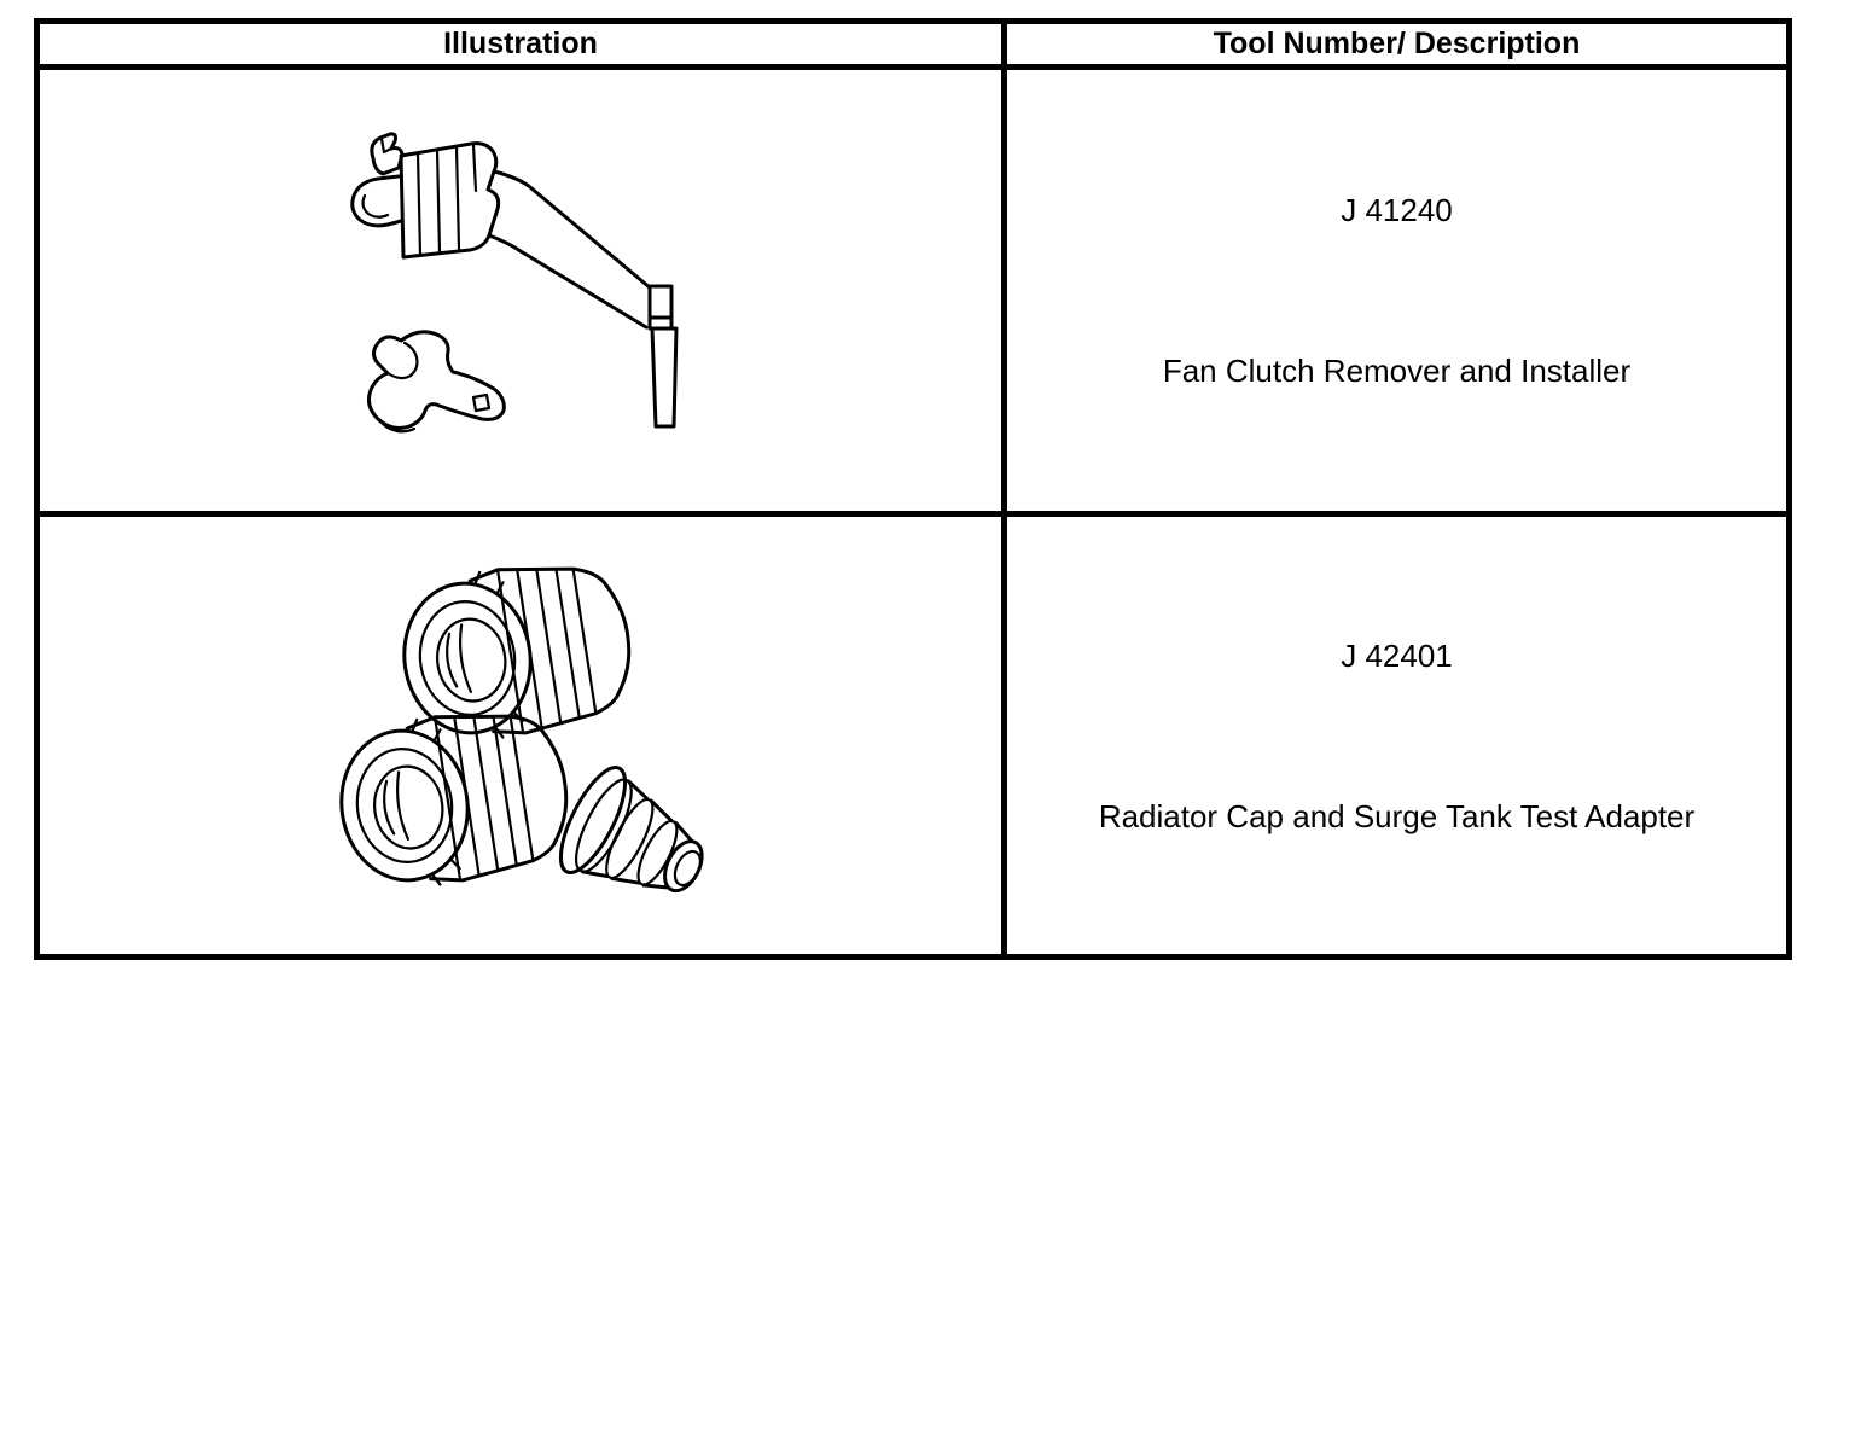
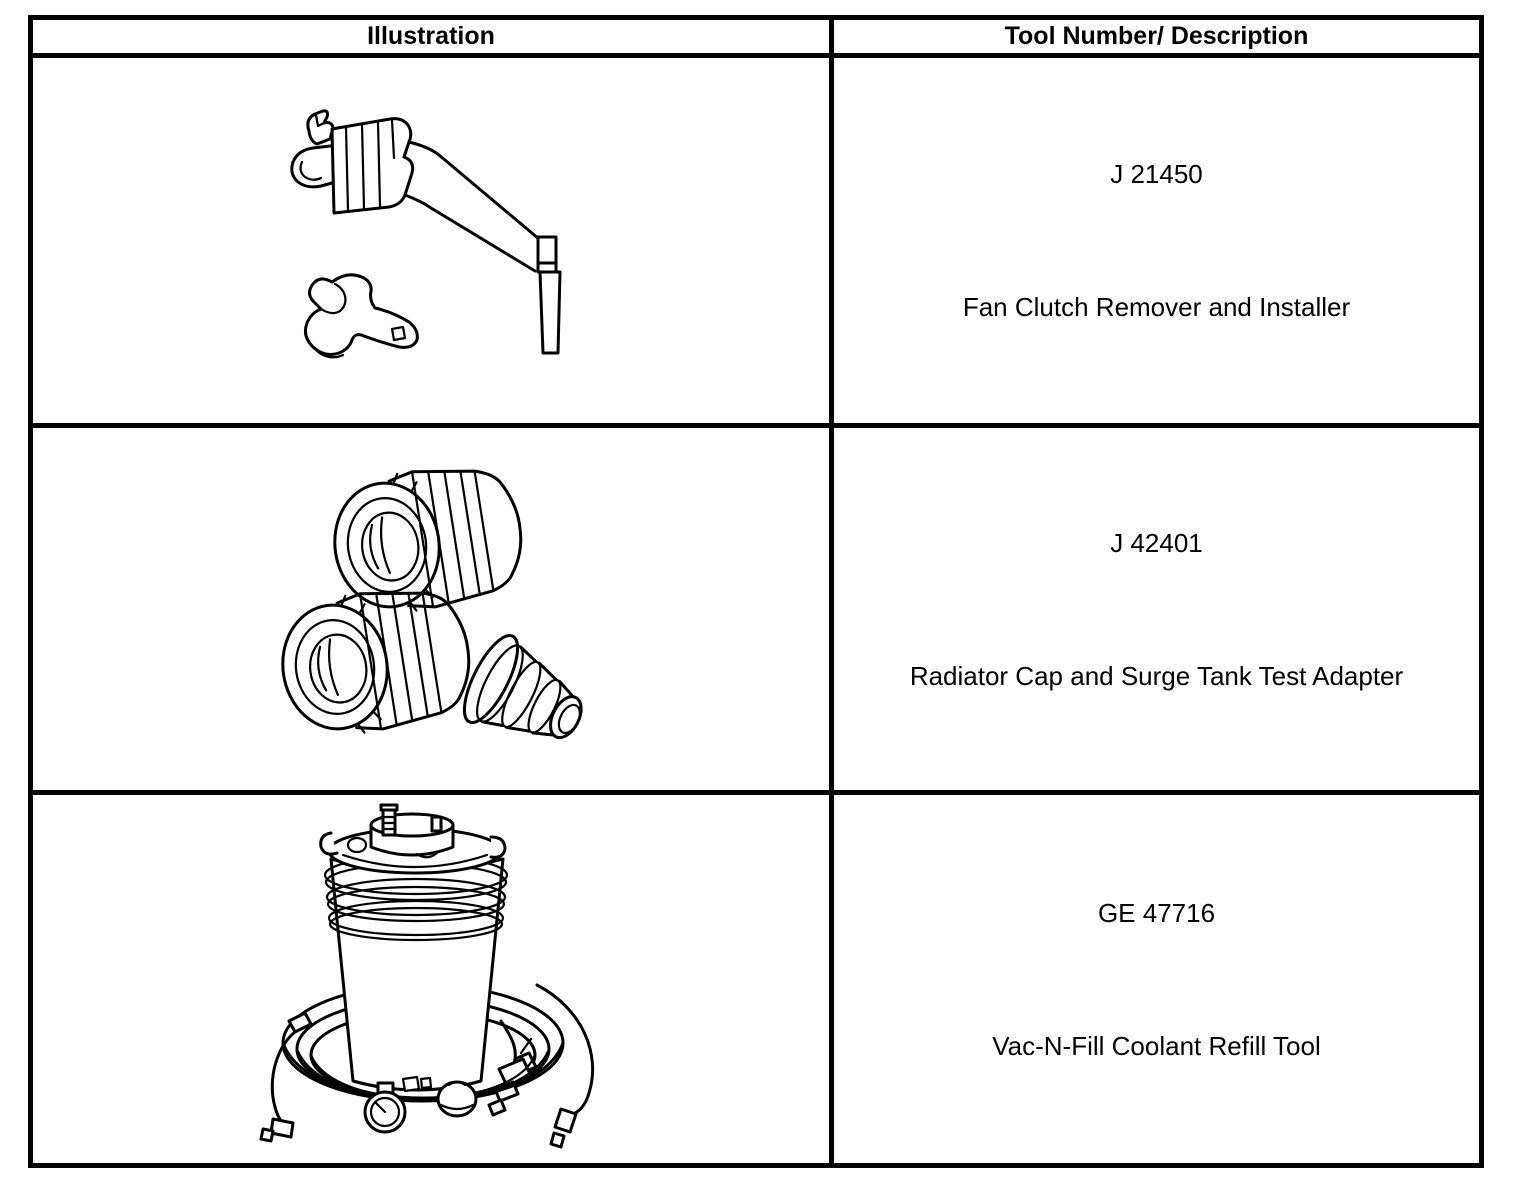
  Illustration	Tool Number/ Description
- 	J 41240 Fan Clutch Remover and Installer
+ 	J 21450 Fan Clutch Remover and Installer
  	J 42401 Radiator Cap and Surge Tank Test Adapter
+ 	GE 47716 Vac-N-Fill Coolant Refill Tool
